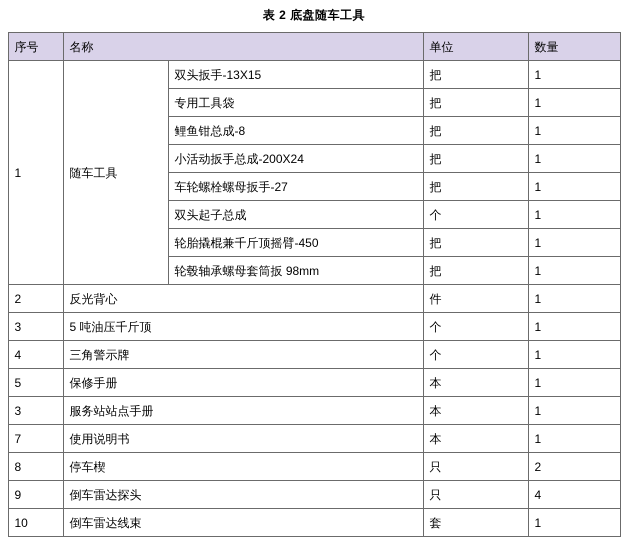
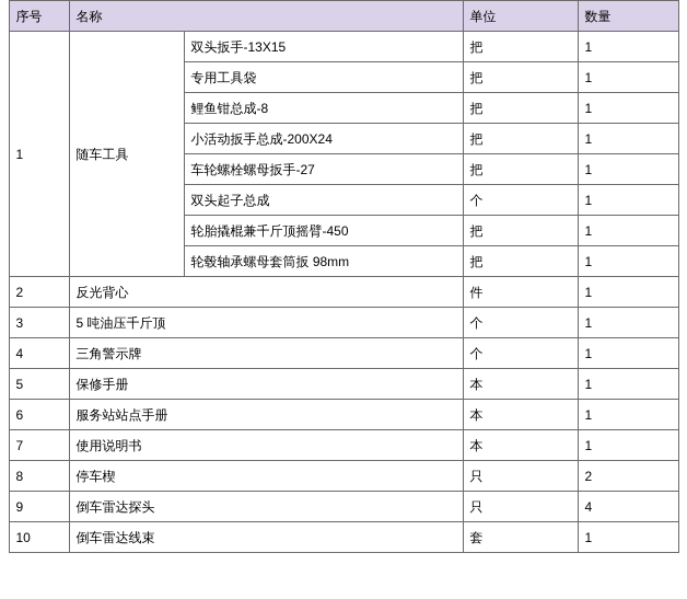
- 表 2 底盘随车工具
  序号	名称	单位	数量
  1	随车工具	双头扳手-13X15	把	1
  专用工具袋	把	1
  鲤鱼钳总成-8	把	1
  小活动扳手总成-200X24	把	1
  车轮螺栓螺母扳手-27	把	1
  双头起子总成	个	1
  轮胎撬棍兼千斤顶摇臂-450	把	1
  轮毂轴承螺母套筒扳 98mm	把	1
  2	反光背心	件	1
  3	5 吨油压千斤顶	个	1
  4	三角警示牌	个	1
  5	保修手册	本	1
- 3	服务站站点手册	本	1
+ 6	服务站站点手册	本	1
  7	使用说明书	本	1
  8	停车楔	只	2
  9	倒车雷达探头	只	4
  10	倒车雷达线束	套	1
